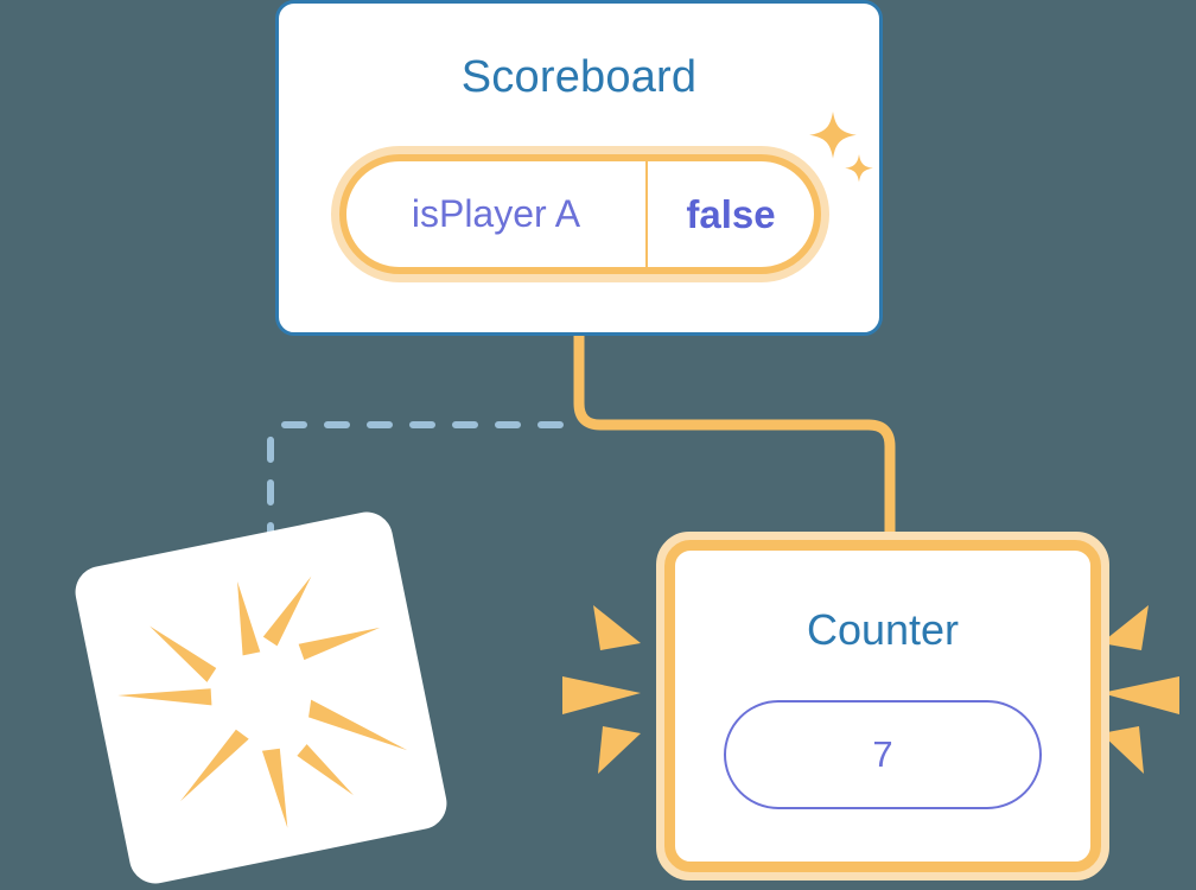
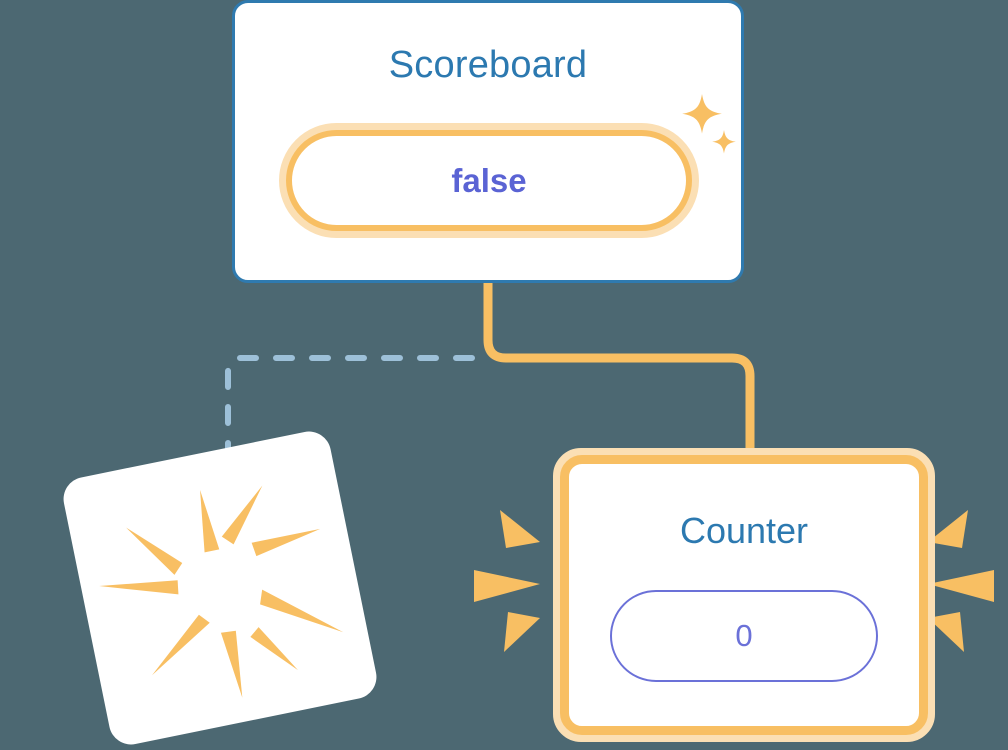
  Scoreboard
- isPlayer A
  false
  Counter
- 7
+ 0
